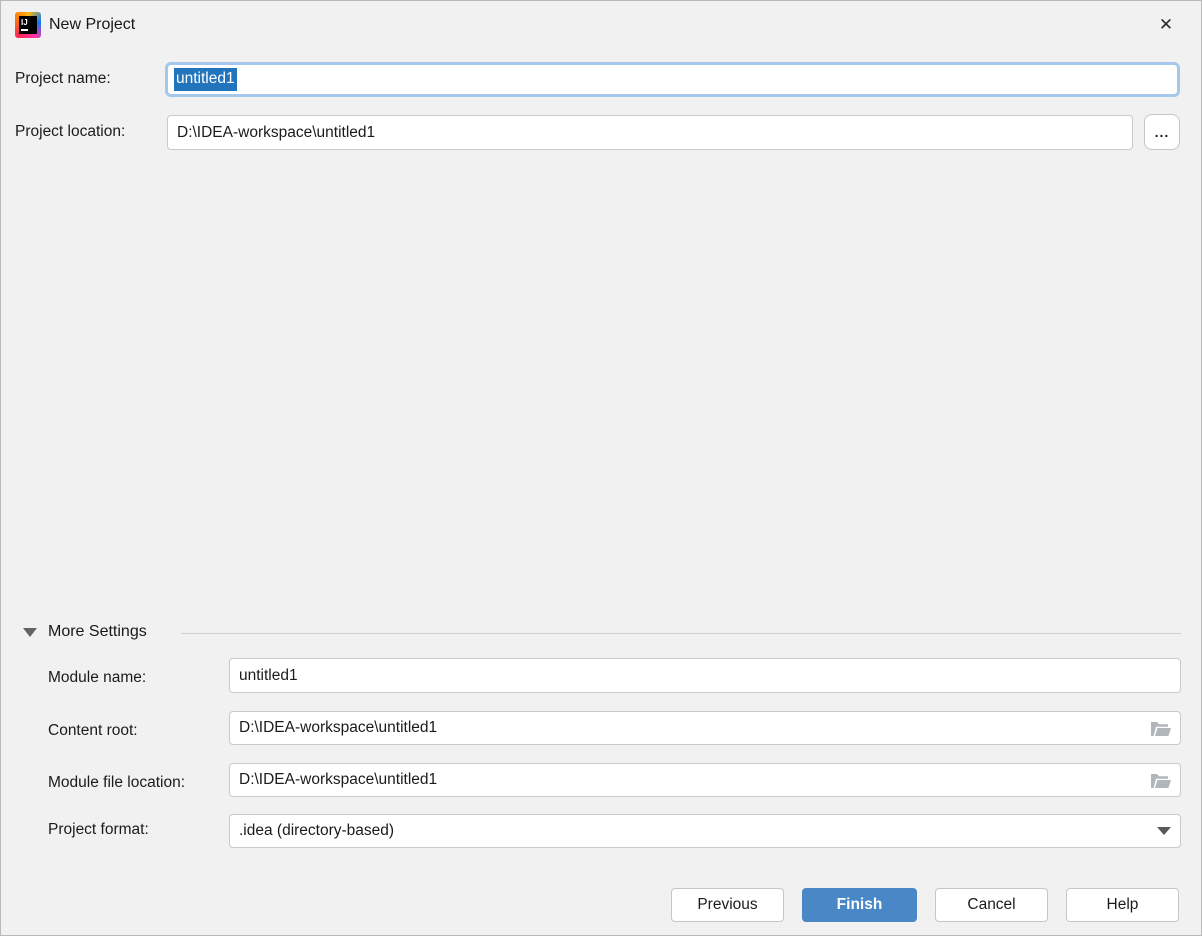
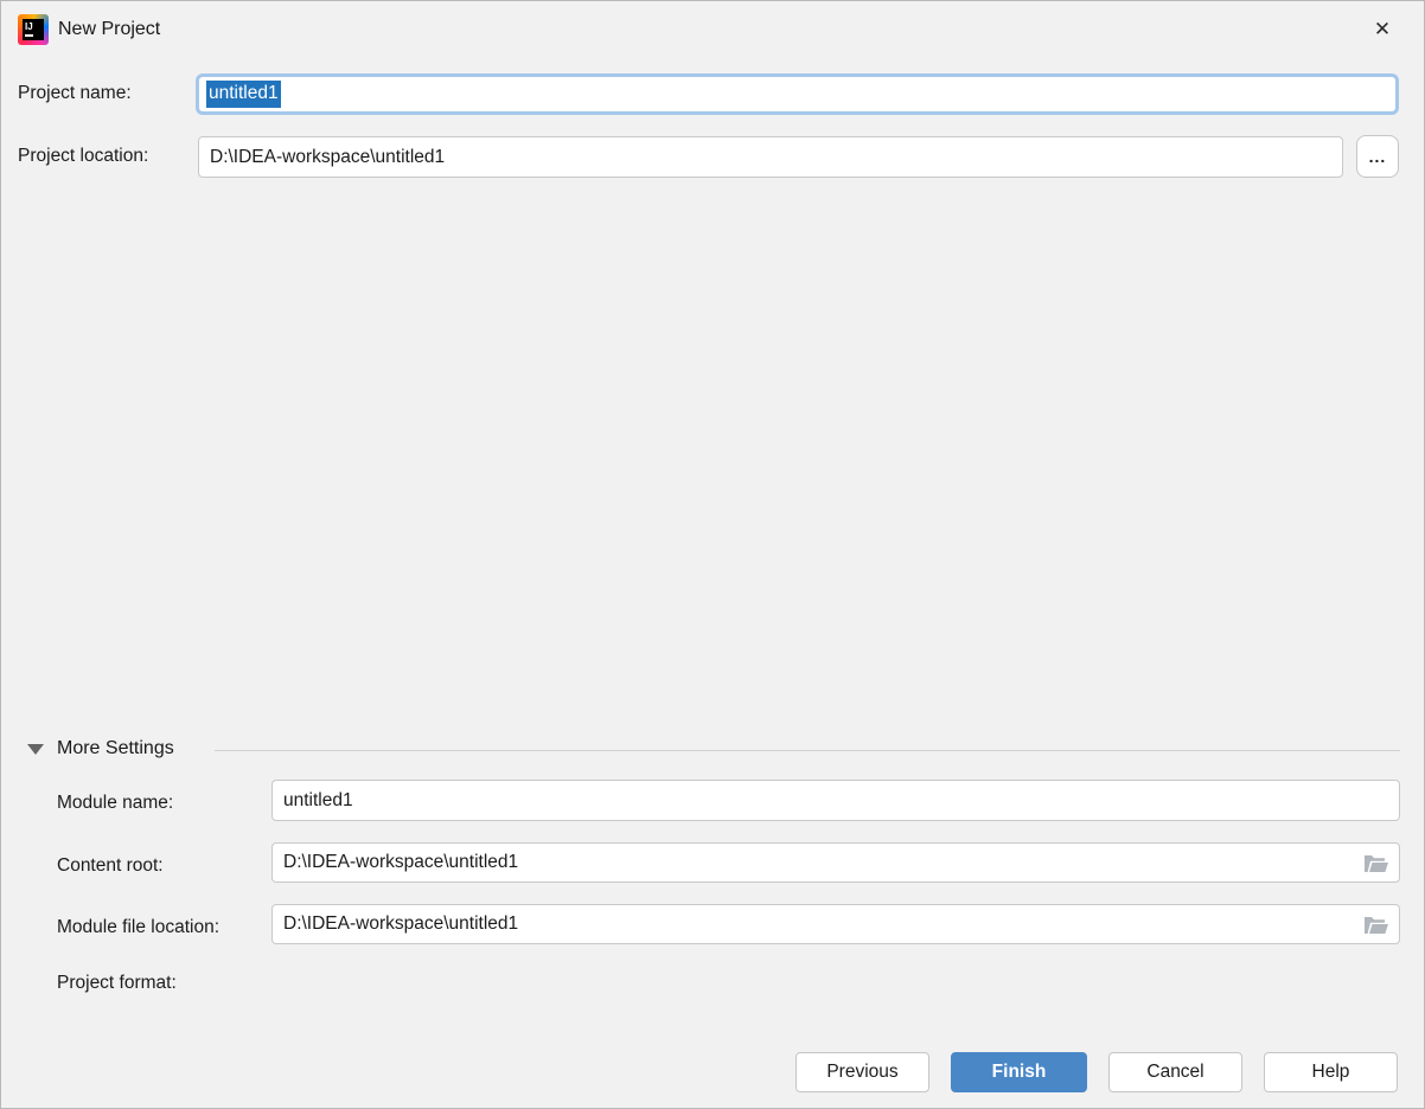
  IJ
  New Project
  ✕
  Project name:
  untitled1
  Project location:
  D:\IDEA-workspace\untitled1
  ...
  More Settings
  Module name:
  untitled1
  Content root:
  D:\IDEA-workspace\untitled1
  Module file location:
  D:\IDEA-workspace\untitled1
  Project format:
- .idea (directory-based)
  Previous
  Finish
  Cancel
  Help
